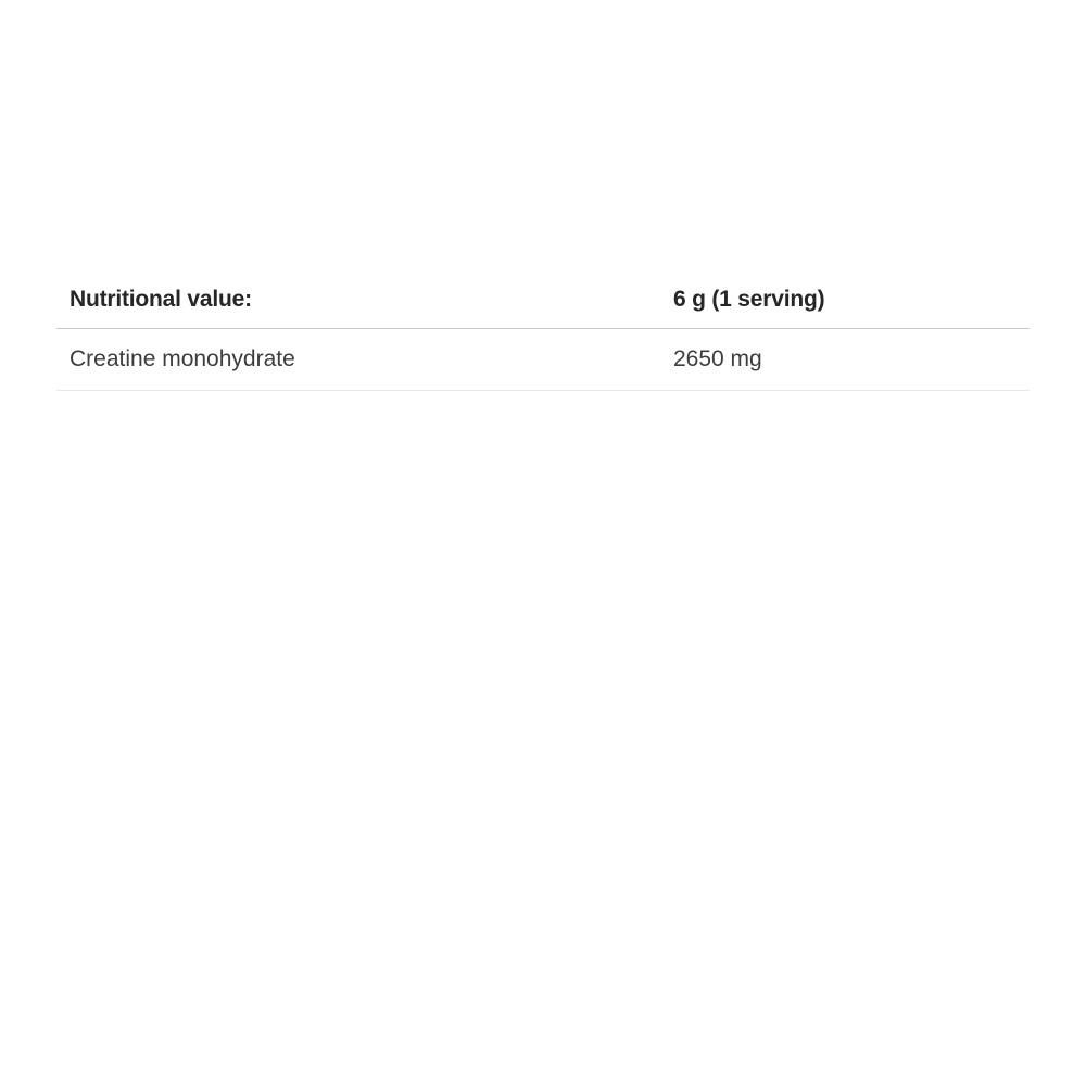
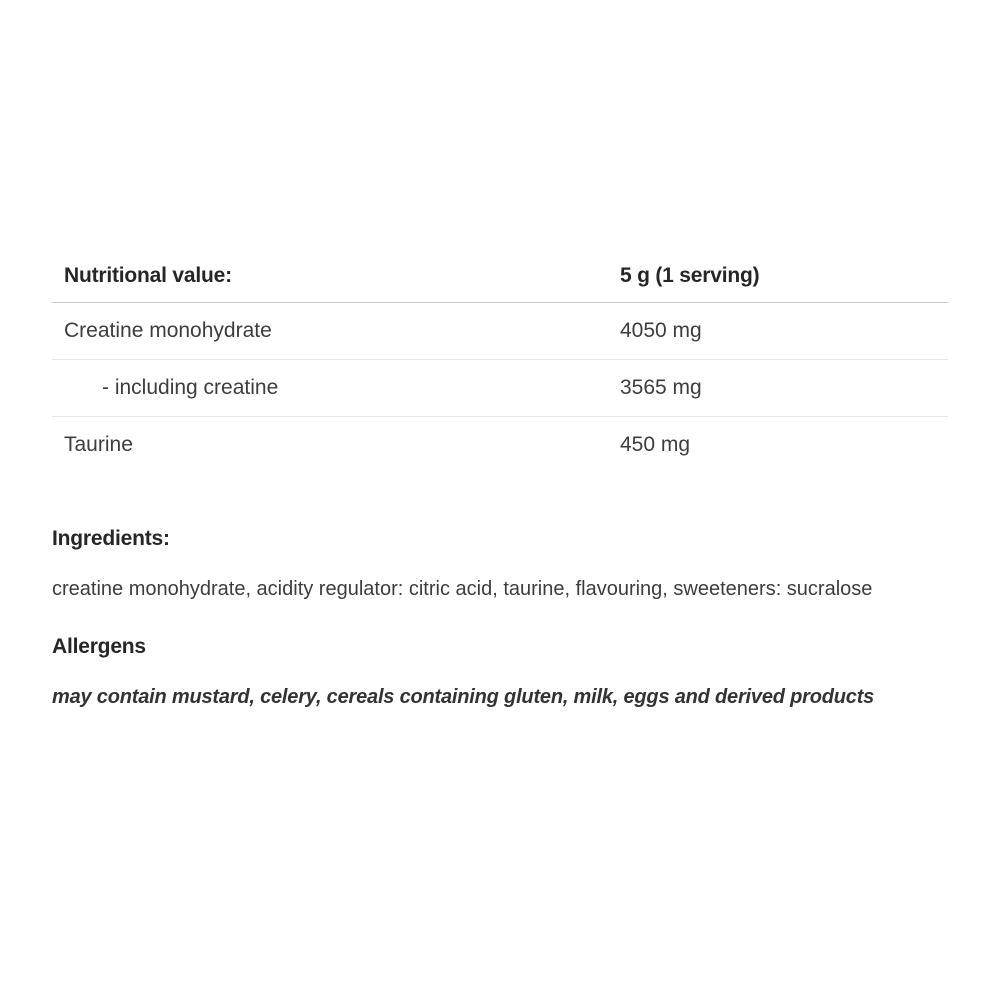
- Nutritional value:	6 g (1 serving)
+ Nutritional value:	5 g (1 serving)
- Creatine monohydrate	2650 mg
+ Creatine monohydrate	4050 mg
+ - including creatine	3565 mg
+ Taurine	450 mg
+ Ingredients:
+ creatine monohydrate, acidity regulator: citric acid, taurine, flavouring, sweeteners: sucralose
+ Allergens
+ may contain mustard, celery, cereals containing gluten, milk, eggs and derived products
